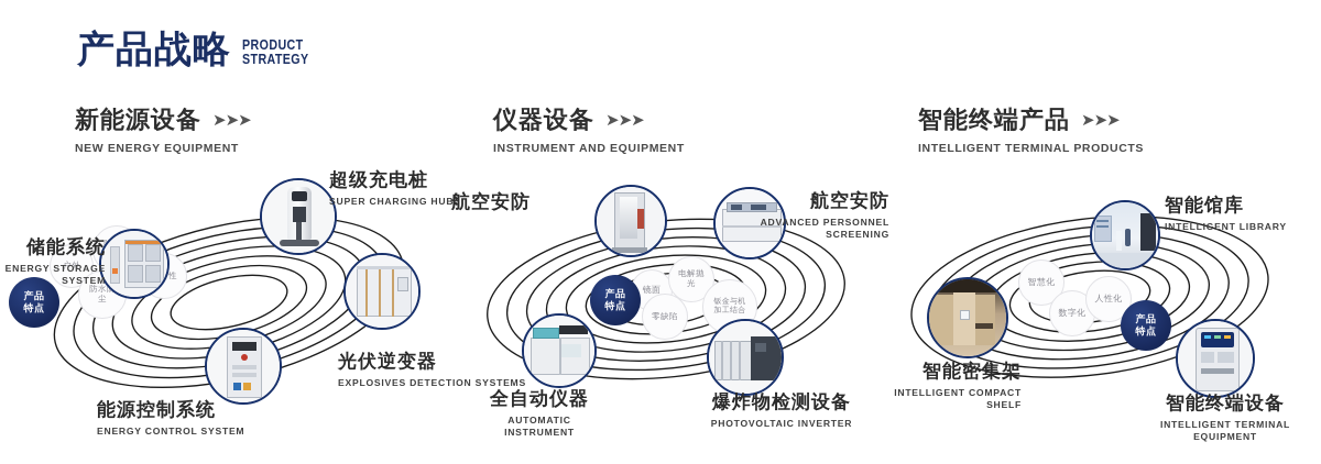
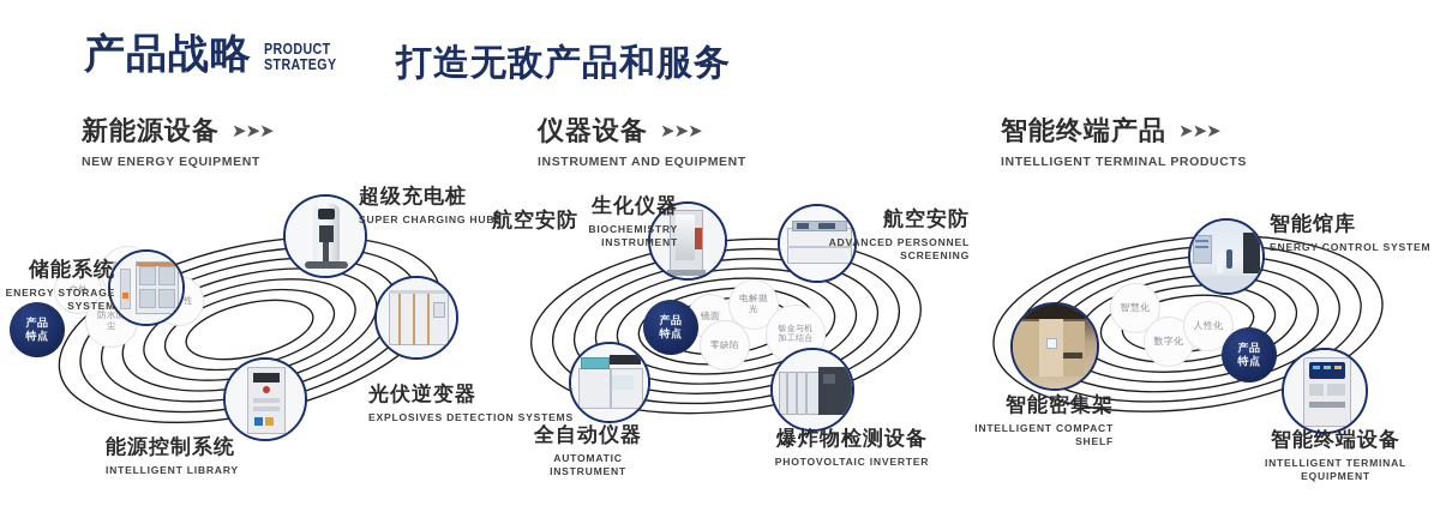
  产品战略
  PRODUCT
  STRATEGY
+ 打造无敌产品和服务
  新能源设备
  ➤➤➤
  NEW ENERGY EQUIPMENT
  仪器设备
  ➤➤➤
  INSTRUMENT AND EQUIPMENT
  智能终端产品
  ➤➤➤
  INTELLIGENT TERMINAL PRODUCTS
  户外
  产品
  特点
  储能系统
  ENERGY STORAGE
  SYSTEM
  超级充电桩
  SUPER CHARGING HUB
  光伏逆变器
  EXPLOSIVES DETECTION SYSTEMS
  能源控制系统
- ENERGY CONTROL SYSTEM
+ INTELLIGENT LIBRARY
  镜面
  电解抛光
  零缺陷
  产品
  特点
  航空安防
+ 生化仪器
+ BIOCHEMISTRY
+ INSTRUMENT
  航空安防
  ADVANCED PERSONNEL
  SCREENING
  全自动仪器
  AUTOMATIC INSTRUMENT
  爆炸物检测设备
  PHOTOVOLTAIC INVERTER
  智慧化
  数字化
  人性化
  产品
  特点
  智能馆库
- INTELLIGENT LIBRARY
+ ENERGY CONTROL SYSTEM
  智能密集架
  INTELLIGENT COMPACT
  SHELF
  智能终端设备
  INTELLIGENT TERMINAL EQUIPMENT
